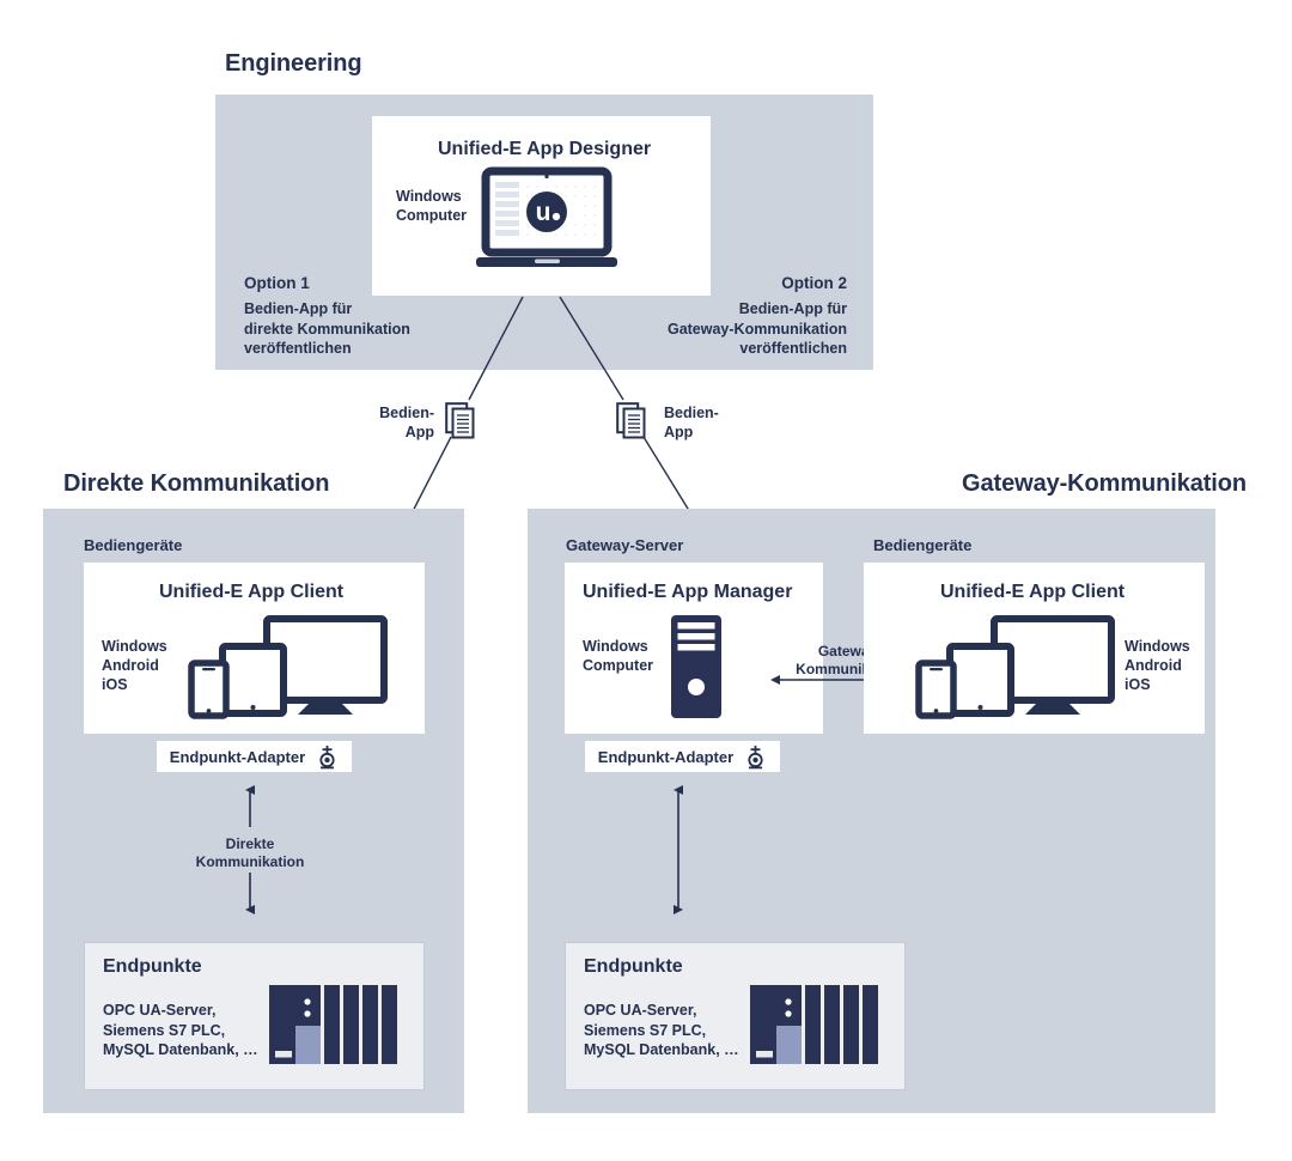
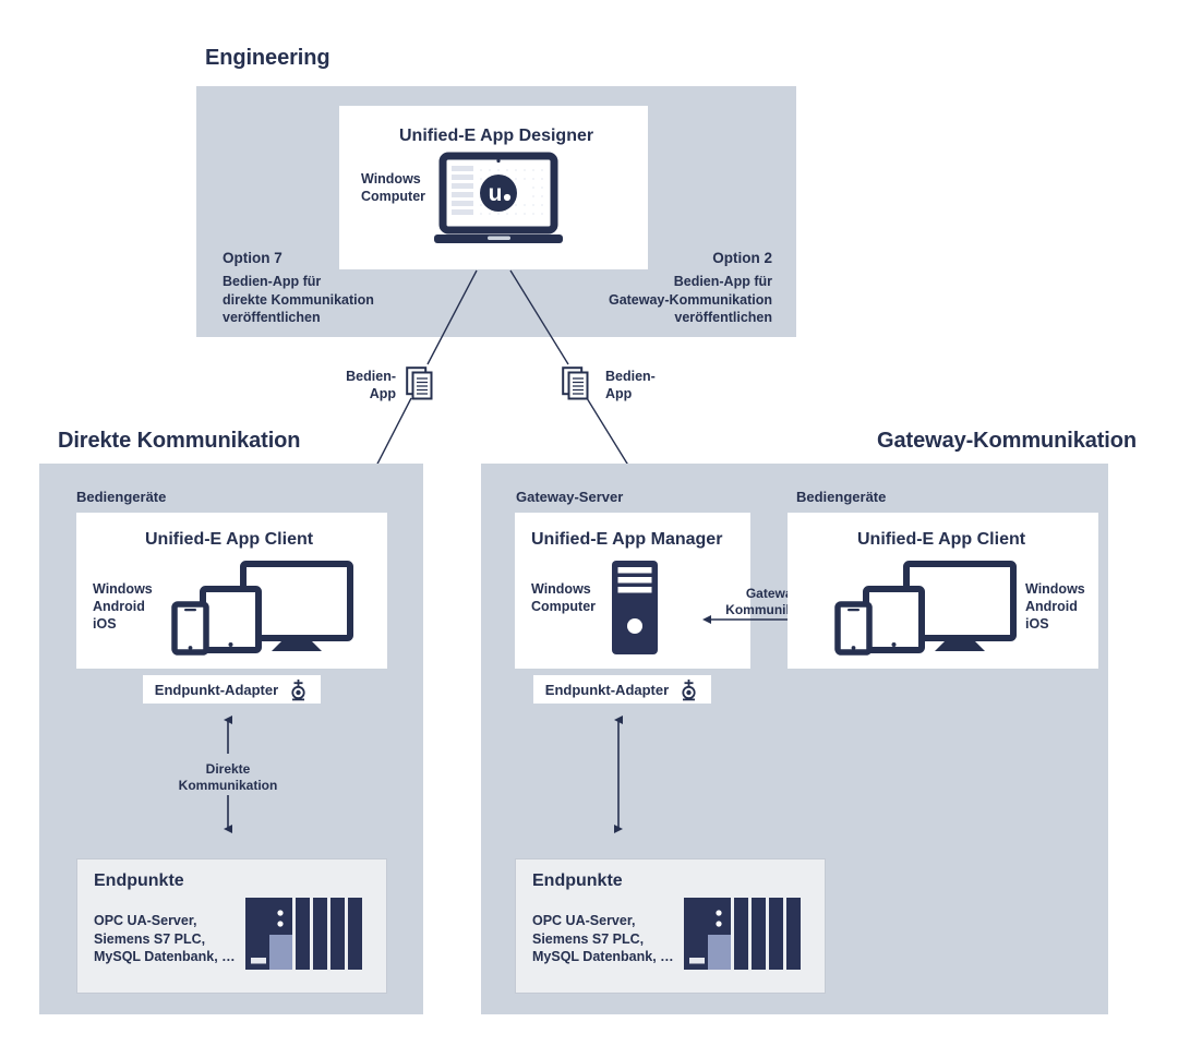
  Engineering
  Unified-E App Designer
  Windows
  Computer
  u
- Option 1
+ Option 7
  Bedien-App für
  direkte Kommunikation
  veröffentlichen
  Option 2
  Bedien-App für
  Gateway-Kommunikation
  veröffentlichen
  Bedien-
  App
  Bedien-
  App
  Direkte Kommunikation
  Bediengeräte
  Unified-E App Client
  Windows
  Android
  iOS
  Endpunkt-Adapter
  Direkte
  Kommunikation
  Endpunkte
  OPC UA-Server,
  Siemens S7 PLC,
  MySQL Datenbank, …
  Gateway-Kommunikation
  Gateway-Server
  Bediengeräte
  Unified-E App Manager
  Windows
  Computer
  Endpunkt-Adapter
  Unified-E App Client
  Windows
  Android
  iOS
  Endpunkte
  OPC UA-Server,
  Siemens S7 PLC,
  MySQL Datenbank, …
